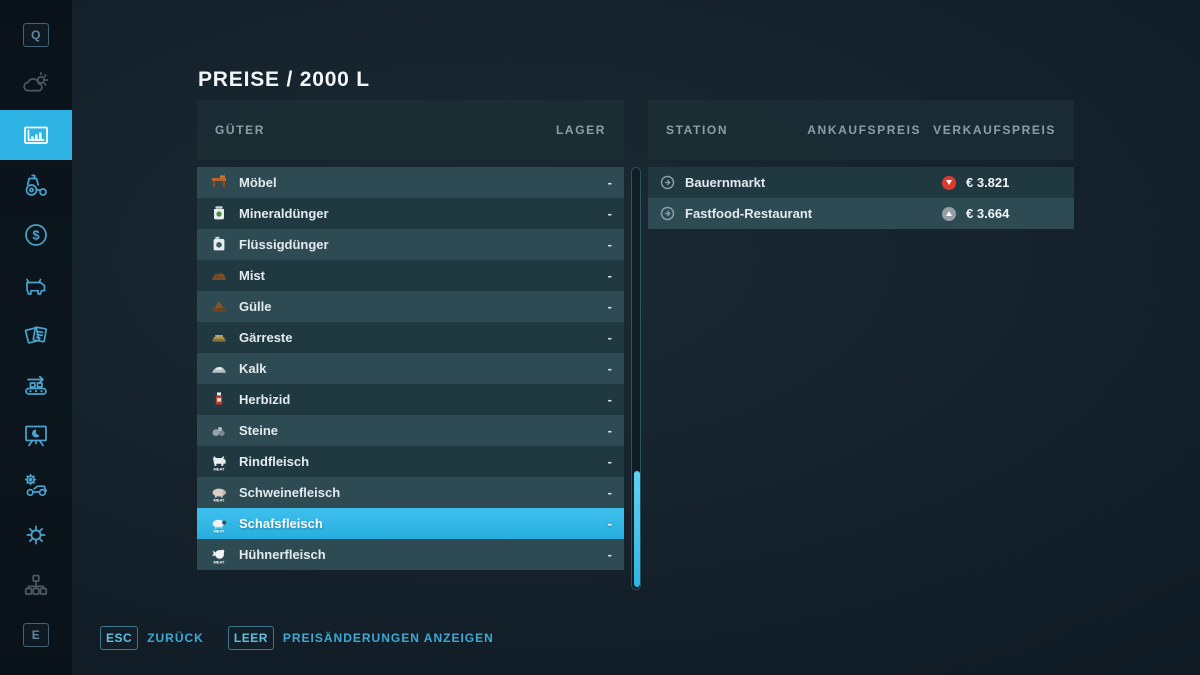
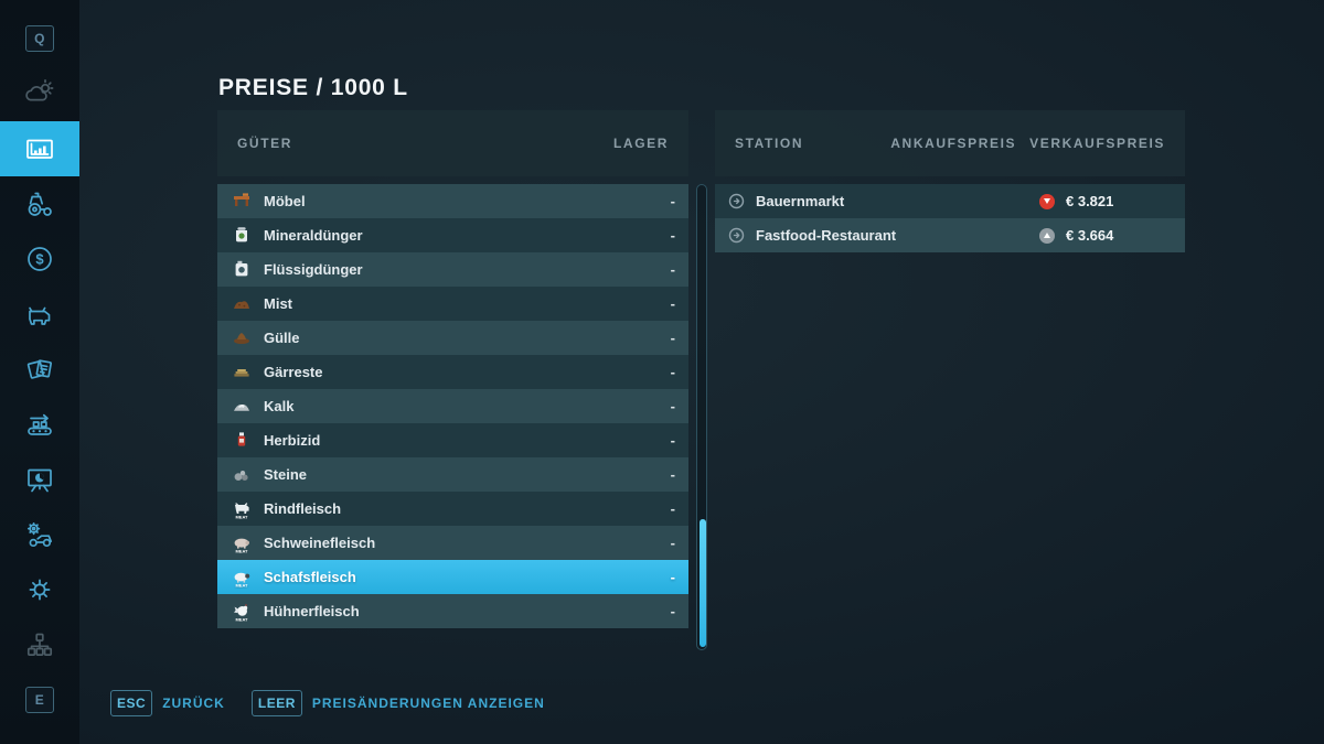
  Q
  $
  E
- PREISE / 2000 L
+ PREISE / 1000 L
  GÜTER
  LAGER
  Möbel
  -
  Mineraldünger
  -
  Flüssigdünger
  -
  Mist
  -
  Gülle
  -
  Gärreste
  -
  Kalk
  -
  Herbizid
  -
  Steine
  -
  Rindfleisch
  -
  Schweinefleisch
  -
  Schafsfleisch
  -
  Hühnerfleisch
  -
  STATION
  ANKAUFSPREIS
  VERKAUFSPREIS
  Bauernmarkt
  € 3.821
  Fastfood-Restaurant
  € 3.664
  ESC
  ZURÜCK
  LEER
  PREISÄNDERUNGEN ANZEIGEN
